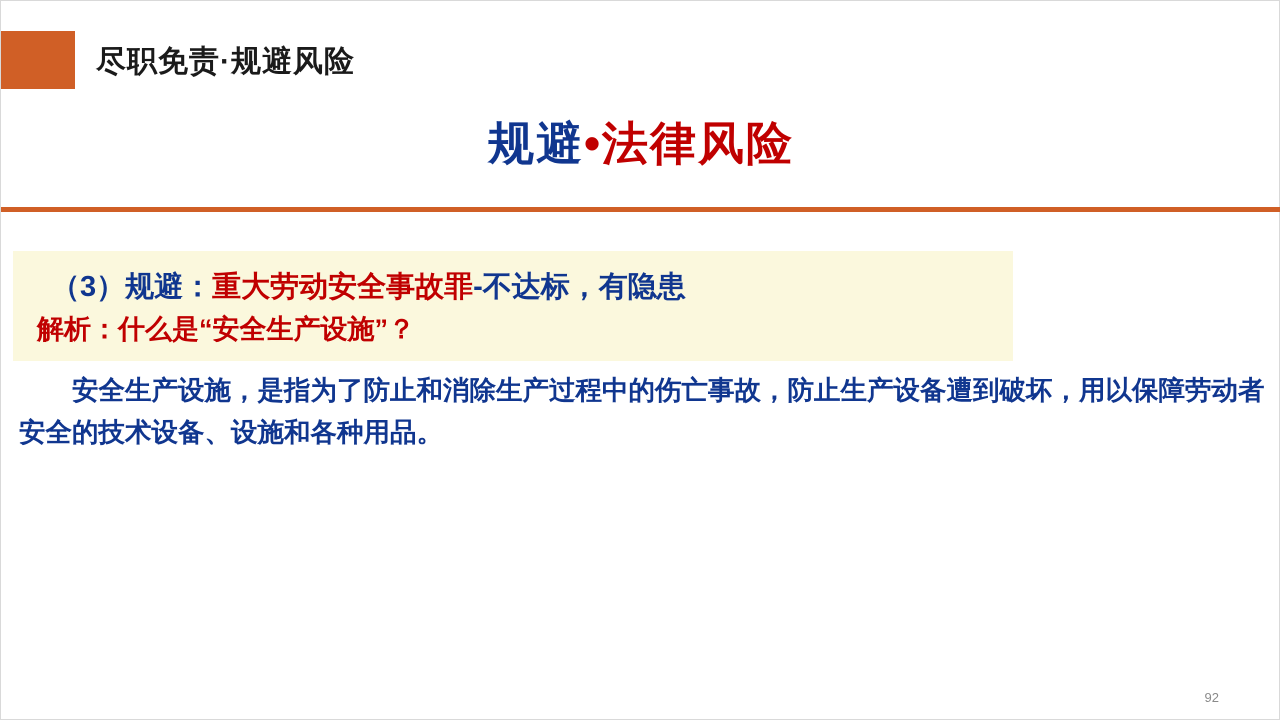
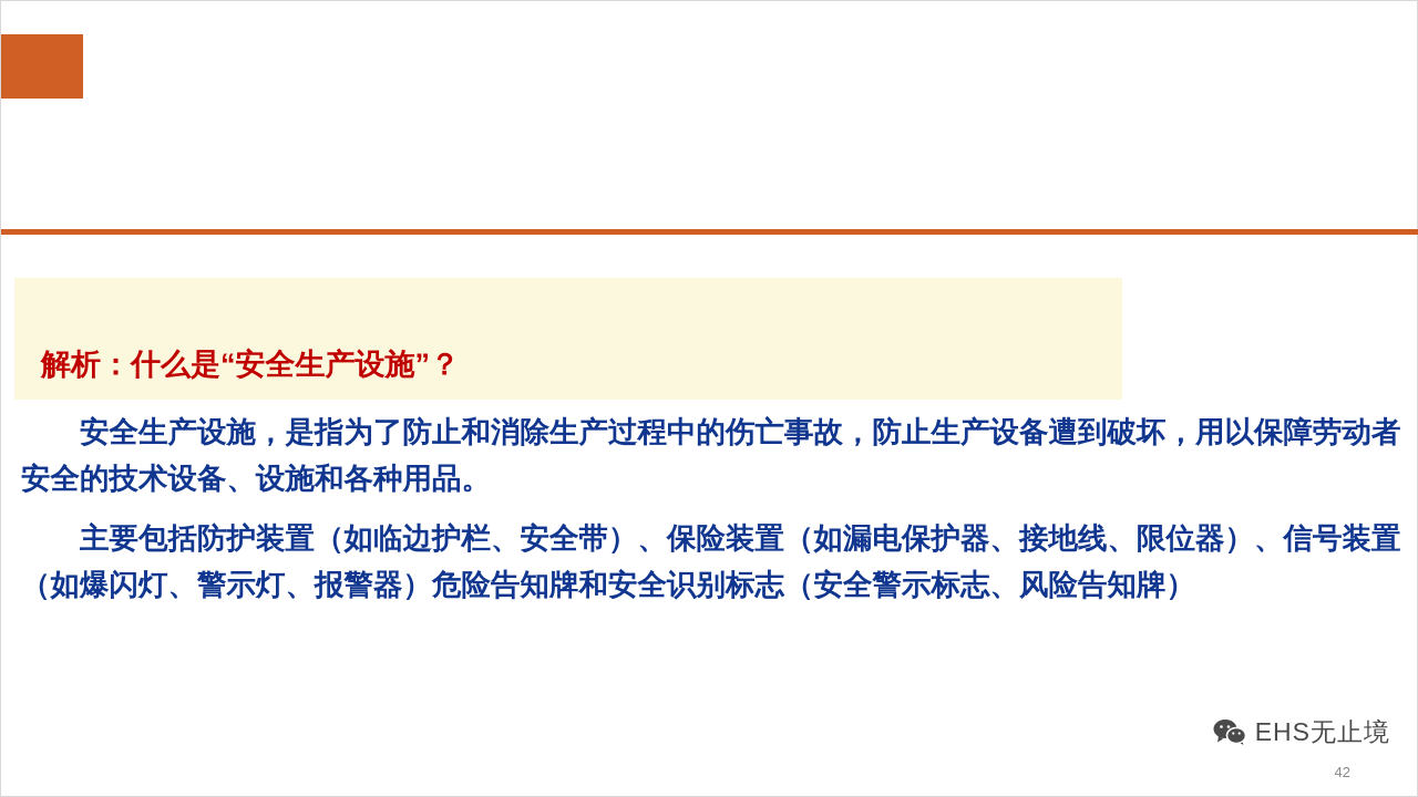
- 尽职免责·规避风险
- 规避•法律风险
- （3）规避：重大劳动安全事故罪-不达标，有隐患
  解析：什么是“安全生产设施”？
  安全生产设施，是指为了防止和消除生产过程中的伤亡事故，防止生产设备遭到破坏，用以保障劳动者安全的技术设备、设施和各种用品。
+ 主要包括防护装置（如临边护栏、安全带）、保险装置（如漏电保护器、接地线、限位器）、信号装置（如爆闪灯、警示灯、报警器）危险告知牌和安全识别标志（安全警示标志、风险告知牌）
+ EHS无止境
- 92
+ 42
